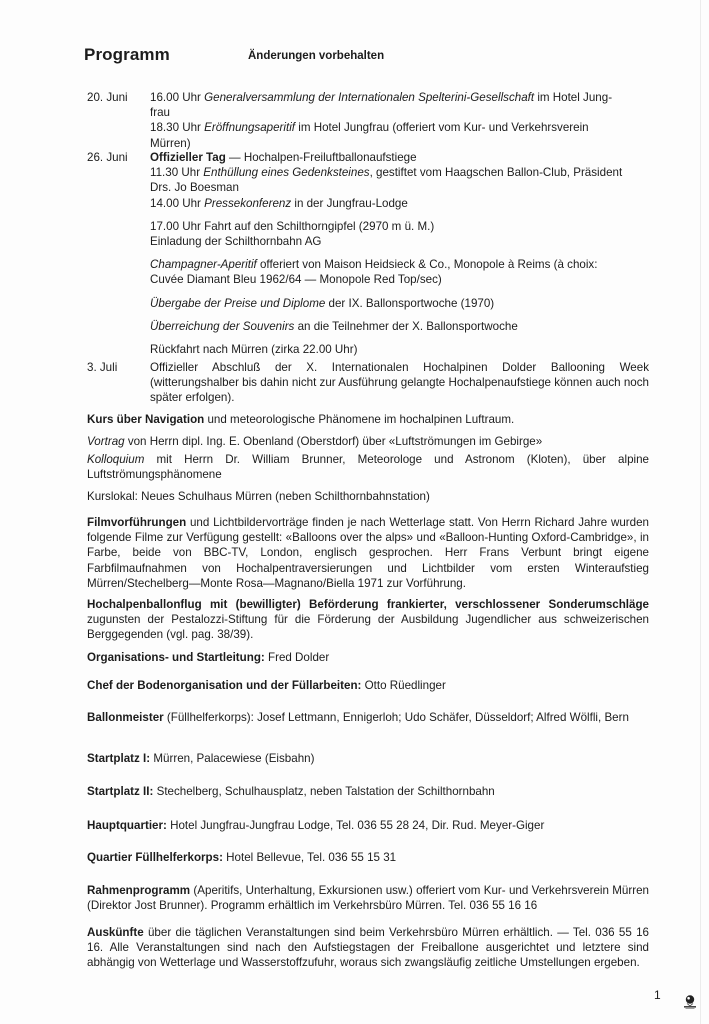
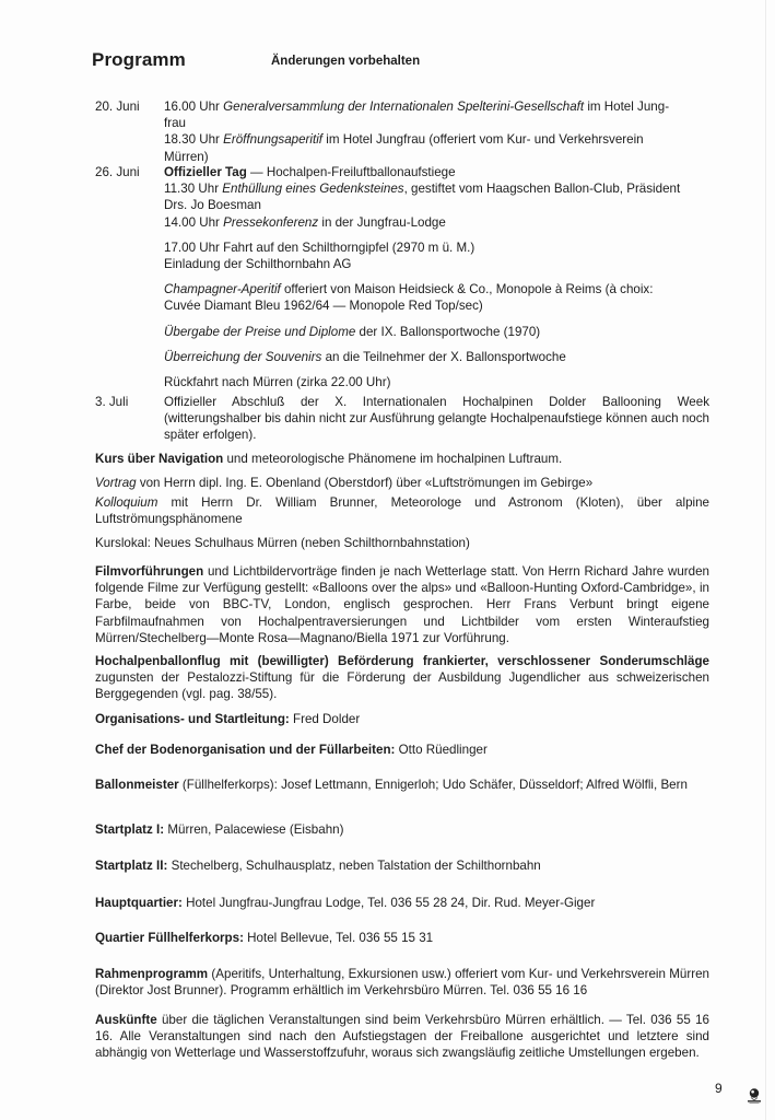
  Programm
  Änderungen vorbehalten
  20. Juni
  16.00 Uhr Generalversammlung der Internationalen Spelterini-Gesellschaft im Hotel Jung-
  frau
  18.30 Uhr Eröffnungsaperitif im Hotel Jungfrau (offeriert vom Kur- und Verkehrsverein
  Mürren)
  26. Juni
  Offizieller Tag — Hochalpen-Freiluftballonaufstiege
  11.30 Uhr Enthüllung eines Gedenksteines, gestiftet vom Haagschen Ballon-Club, Präsident
  Drs. Jo Boesman
  14.00 Uhr Pressekonferenz in der Jungfrau-Lodge
  17.00 Uhr Fahrt auf den Schilthorngipfel (2970 m ü. M.)
  Einladung der Schilthornbahn AG
  Champagner-Aperitif offeriert von Maison Heidsieck & Co., Monopole à Reims (à choix:
  Cuvée Diamant Bleu 1962/64 — Monopole Red Top/sec)
  Übergabe der Preise und Diplome der IX. Ballonsportwoche (1970)
  Überreichung der Souvenirs an die Teilnehmer der X. Ballonsportwoche
  Rückfahrt nach Mürren (zirka 22.00 Uhr)
  3. Juli
  Offizieller Abschluß der X. Internationalen Hochalpinen Dolder Ballooning Week (witterungshalber bis dahin nicht zur Ausführung gelangte Hochalpenaufstiege können auch noch später erfolgen).
  Kurs über Navigation und meteorologische Phänomene im hochalpinen Luftraum.
  Vortrag von Herrn dipl. Ing. E. Obenland (Oberstdorf) über «Luftströmungen im Gebirge»
  Kolloquium mit Herrn Dr. William Brunner, Meteorologe und Astronom (Kloten), über alpine Luftströmungsphänomene
  Kurslokal: Neues Schulhaus Mürren (neben Schilthornbahnstation)
  Filmvorführungen und Lichtbildervorträge finden je nach Wetterlage statt. Von Herrn Richard Jahre wurden folgende Filme zur Verfügung gestellt: «Balloons over the alps» und «Balloon-Hunting Oxford-Cambridge», in Farbe, beide von BBC-TV, London, englisch gesprochen. Herr Frans Verbunt bringt eigene Farbfilmaufnahmen von Hochalpentraversierungen und Lichtbilder vom ersten Winteraufstieg Mürren/Stechelberg—Monte Rosa—Magnano/Biella 1971 zur Vorführung.
- Hochalpenballonflug mit (bewilligter) Beförderung frankierter, verschlossener Sonderumschläge zugunsten der Pestalozzi-Stiftung für die Förderung der Ausbildung Jugendlicher aus schweizerischen Berggegenden (vgl. pag. 38/39).
+ Hochalpenballonflug mit (bewilligter) Beförderung frankierter, verschlossener Sonderumschläge zugunsten der Pestalozzi-Stiftung für die Förderung der Ausbildung Jugendlicher aus schweizerischen Berggegenden (vgl. pag. 38/55).
  Organisations- und Startleitung: Fred Dolder
  Chef der Bodenorganisation und der Füllarbeiten: Otto Rüedlinger
  Ballonmeister (Füllhelferkorps): Josef Lettmann, Ennigerloh; Udo Schäfer, Düsseldorf; Alfred Wölfli, Bern
  Startplatz I: Mürren, Palacewiese (Eisbahn)
  Startplatz II: Stechelberg, Schulhausplatz, neben Talstation der Schilthornbahn
  Hauptquartier: Hotel Jungfrau-Jungfrau Lodge, Tel. 036 55 28 24, Dir. Rud. Meyer-Giger
  Quartier Füllhelferkorps: Hotel Bellevue, Tel. 036 55 15 31
  Rahmenprogramm (Aperitifs, Unterhaltung, Exkursionen usw.) offeriert vom Kur- und Verkehrsverein Mürren (Direktor Jost Brunner). Programm erhältlich im Verkehrsbüro Mürren. Tel. 036 55 16 16
  Auskünfte über die täglichen Veranstaltungen sind beim Verkehrsbüro Mürren erhältlich. — Tel. 036 55 16 16. Alle Veranstaltungen sind nach den Aufstiegstagen der Freiballone ausgerichtet und letztere sind abhängig von Wetterlage und Wasserstoffzufuhr, woraus sich zwangsläufig zeitliche Umstellungen ergeben.
- 1
+ 9
